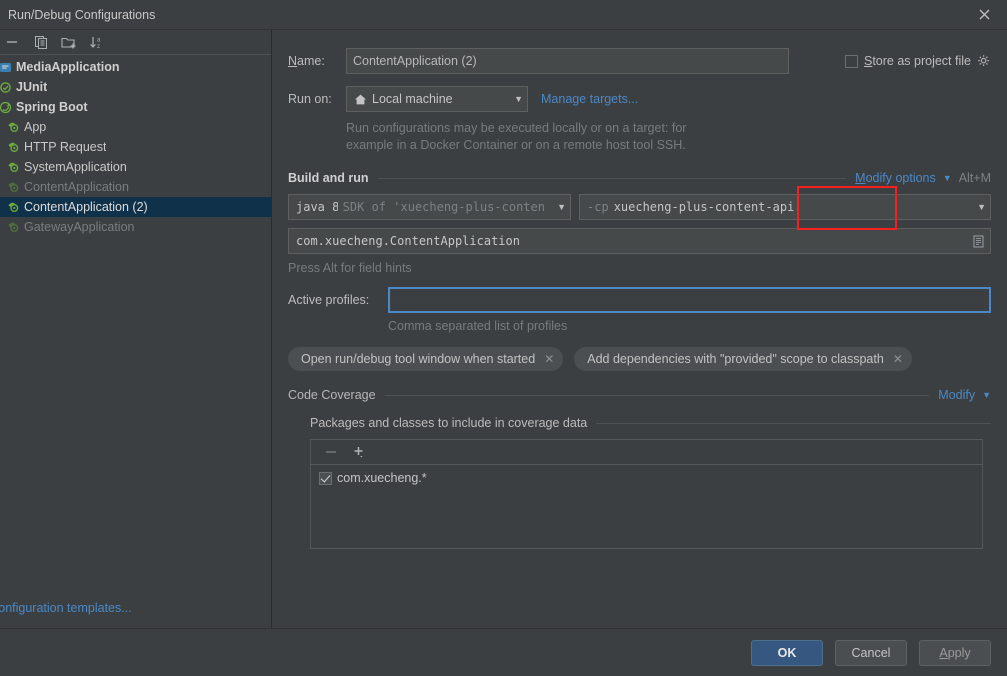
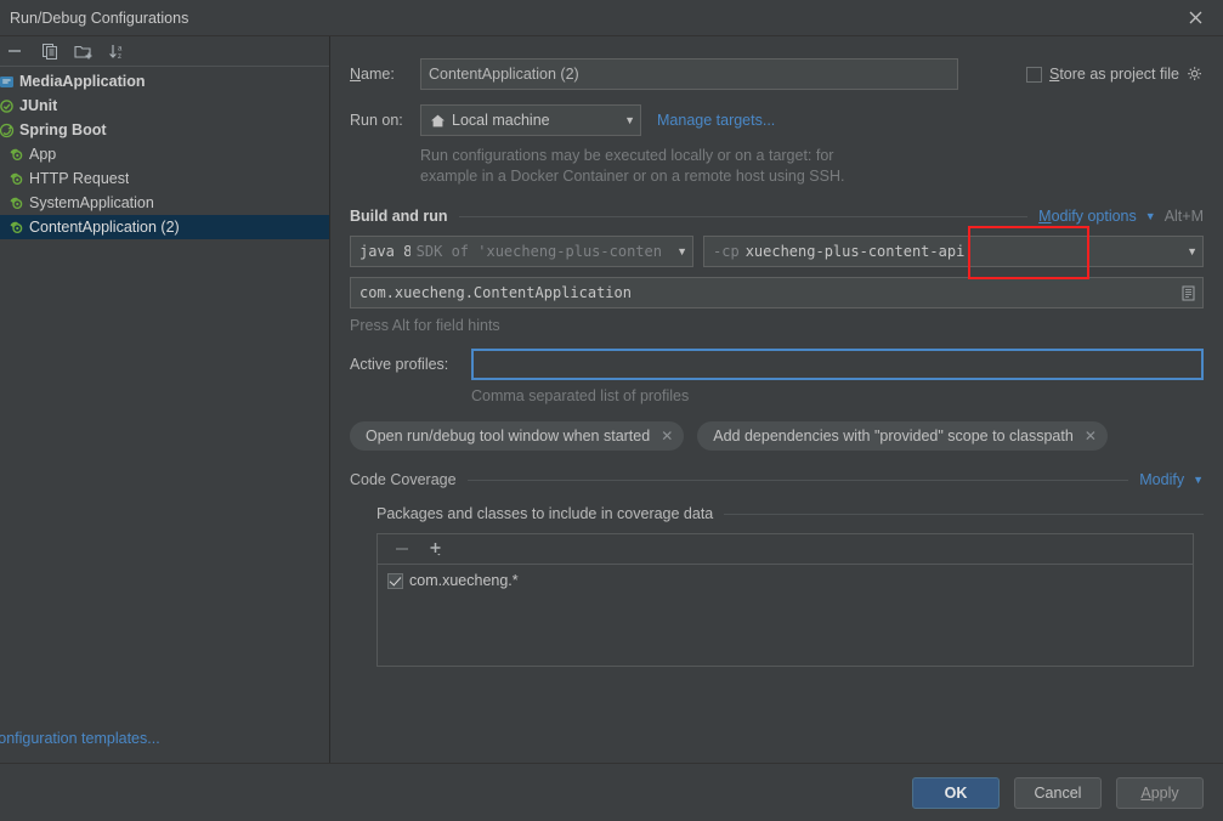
  Run/Debug Configurations
  MediaApplication
  JUnit
  Spring Boot
  App
  HTTP Request
  SystemApplication
- ContentApplication
  ContentApplication (2)
- GatewayApplication
  onfiguration templates...
  Name:
  ContentApplication (2)
  Store as project file
  Run on:
  Local machine
  ▼
  Manage targets...
  Run configurations may be executed locally or on a target: for
- example in a Docker Container or on a remote host tool SSH.
+ example in a Docker Container or on a remote host using SSH.
  Build and run
  Modify options
  ▼
  Alt+M
  java 8
  SDK of 'xuecheng-plus-conten
  ▼
  -cp
  xuecheng-plus-content-api
  ▼
  com.xuecheng.ContentApplication
  Press Alt for field hints
  Active profiles:
  Comma separated list of profiles
  Open run/debug tool window when started
  ✕
  Add dependencies with "provided" scope to classpath
  ✕
  Code Coverage
  Modify
  ▼
  Packages and classes to include in coverage data
  com.xuecheng.*
  OK
  Cancel
  A
  pply
